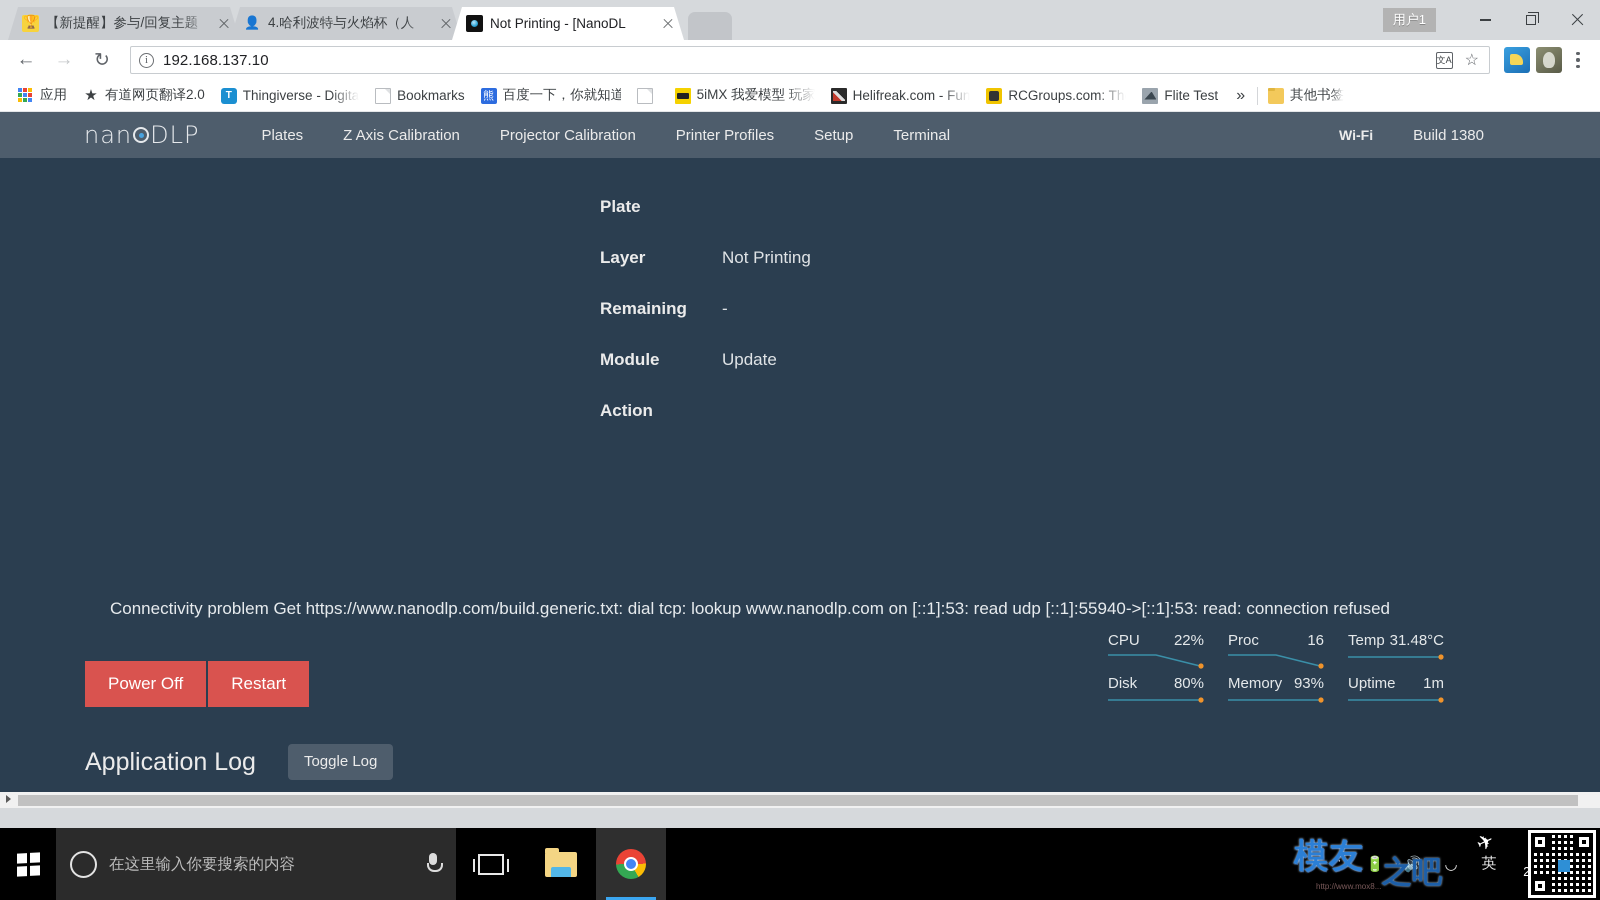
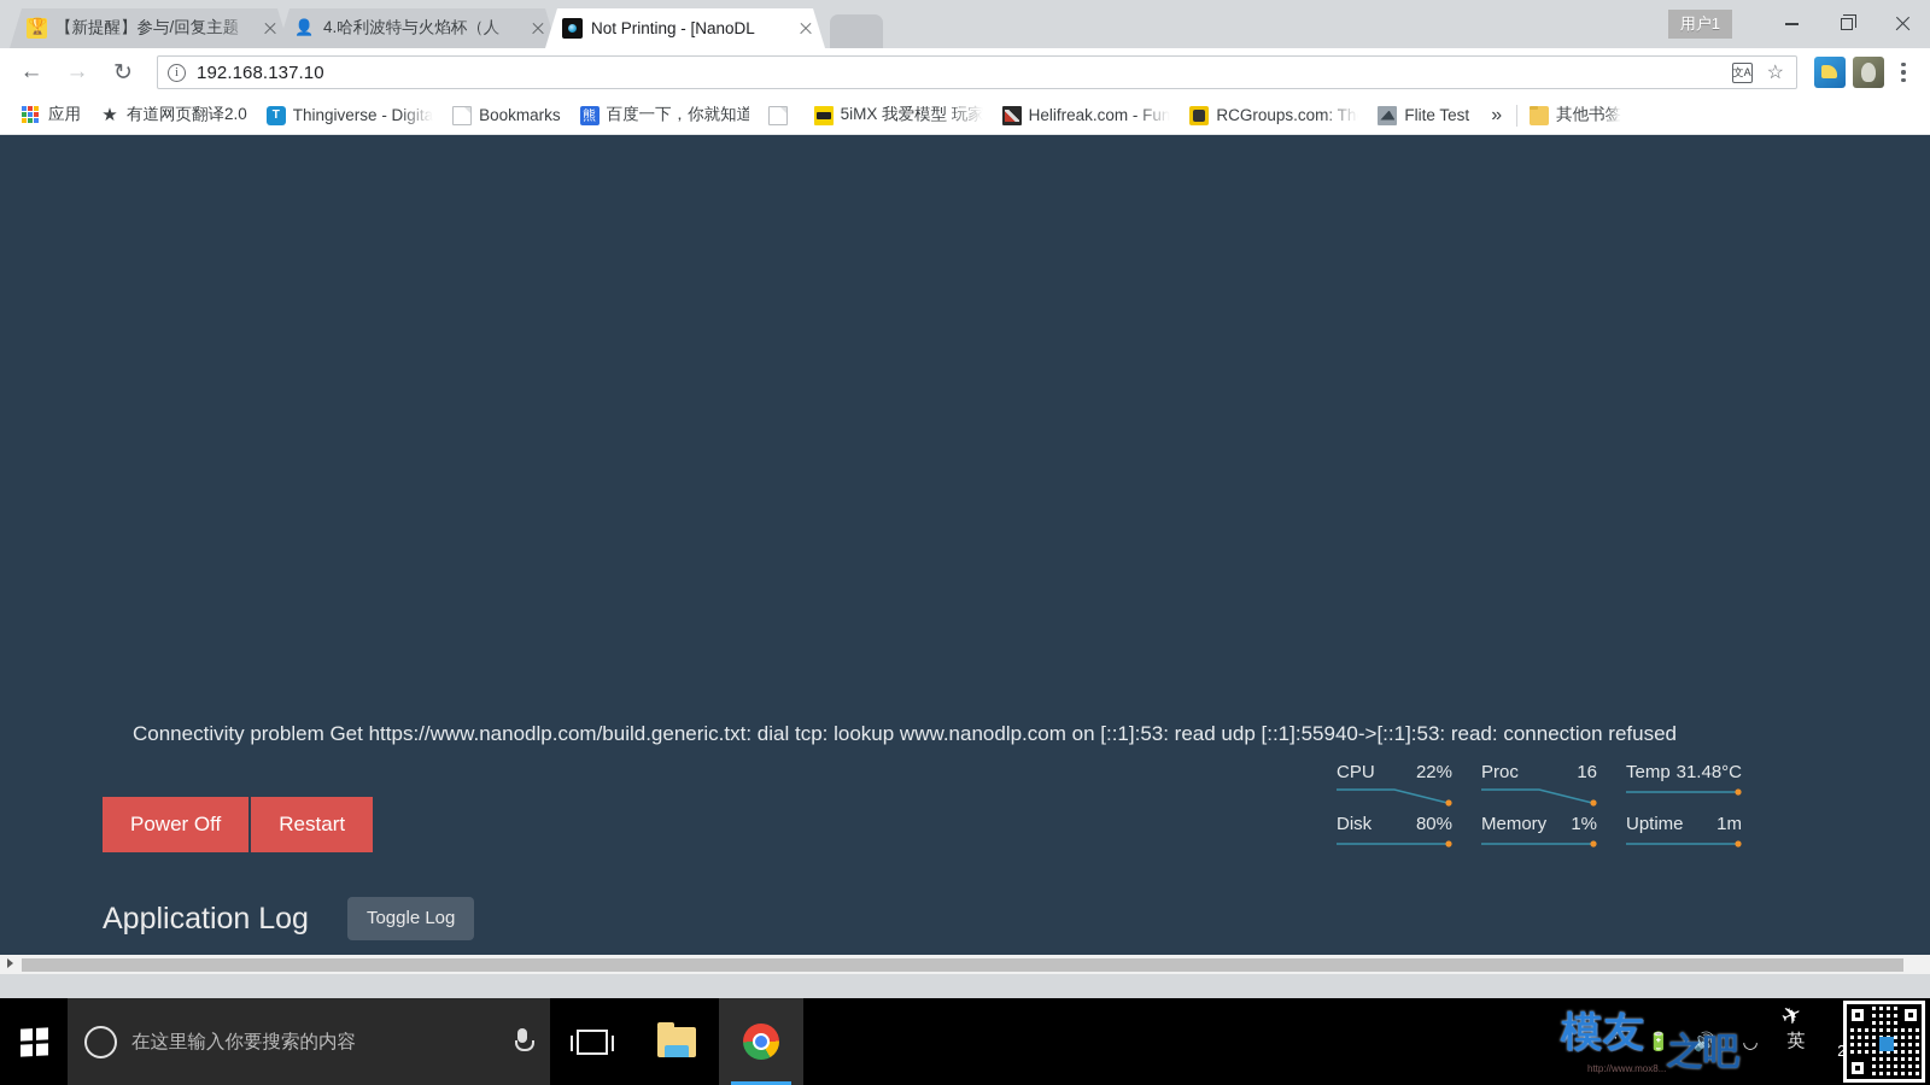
  【新提醒】参与/回复主题
  4.哈利波特与火焰杯（人
  Not Printing - [NanoDL
  用户1
  ←
  →
  ↻
  i
  192.168.137.10
  文A
  ☆
  应用
  ★
  有道网页翻译2.0
  T
  Thingiverse - Digita
  Bookmarks
  熊
  百度一下，你就知道
  5iMX 我爱模型 玩家
  Helifreak.com - Fun
  RCGroups.com: Th
  Flite Test
  »
  其他书签
- nan
- DLP
- Plates
- Z Axis Calibration
- Projector Calibration
- Printer Profiles
- Setup
- Terminal
- Wi-Fi
- Build 1380
- Plate
- Layer
- Not Printing
- Remaining
- -
- Module
- Update
- Action
  Connectivity problem Get https://www.nanodlp.com/build.generic.txt: dial tcp: lookup www.nanodlp.com on [::1]:53: read udp [::1]:55940->[::1]:53: read: connection refused
  Power Off
  Restart
  Application Log
  Toggle Log
  CPU
  22%
  Disk
  80%
  Proc
  16
  Memory
- 93%
+ 1%
  Temp
  31.48°C
  Uptime
  1m
  在这里输入你要搜索的内容
  ⌃
  🔋
  🔊
  ◡
  英
  模友
  之吧
  http://www.mox8...
